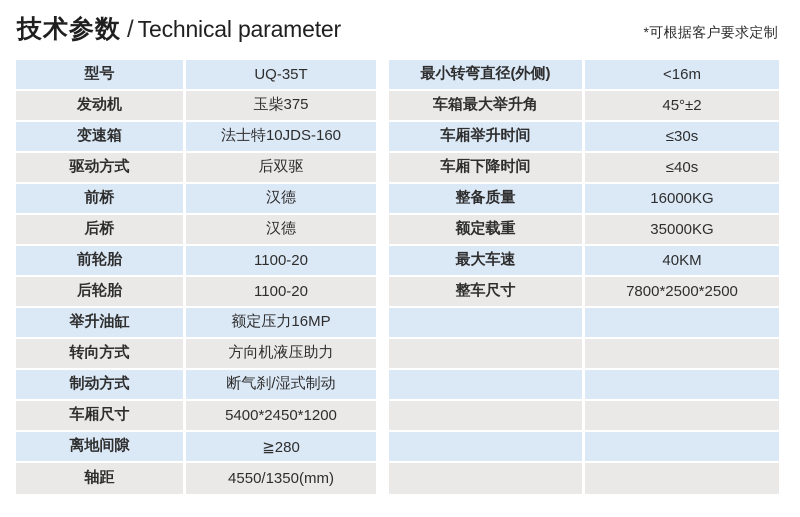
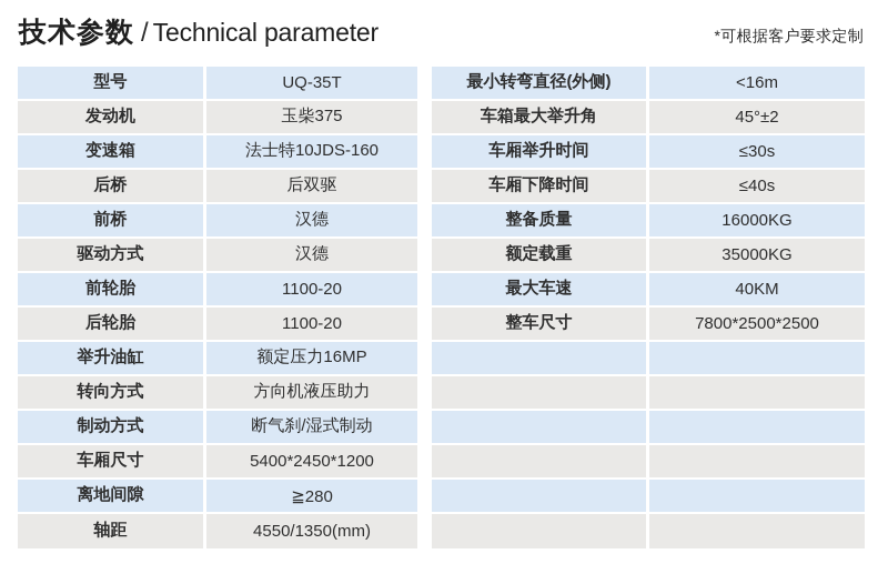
  技术参数 / Technical parameter
  *可根据客户要求定制
  型号	UQ-35T
  发动机	玉柴375
  变速箱	法士特10JDS-160
- 驱动方式	后双驱
+ 后桥	后双驱
  前桥	汉德
- 后桥	汉德
+ 驱动方式	汉德
  前轮胎	1100-20
  后轮胎	1100-20
  举升油缸	额定压力16MP
  转向方式	方向机液压助力
  制动方式	断气刹/湿式制动
  车厢尺寸	5400*2450*1200
  离地间隙	≧280
  轴距	4550/1350(mm)
  最小转弯直径(外侧)	<16m
  车箱最大举升角	45°±2
  车厢举升时间	≤30s
  车厢下降时间	≤40s
  整备质量	16000KG
  额定载重	35000KG
  最大车速	40KM
  整车尺寸	7800*2500*2500
